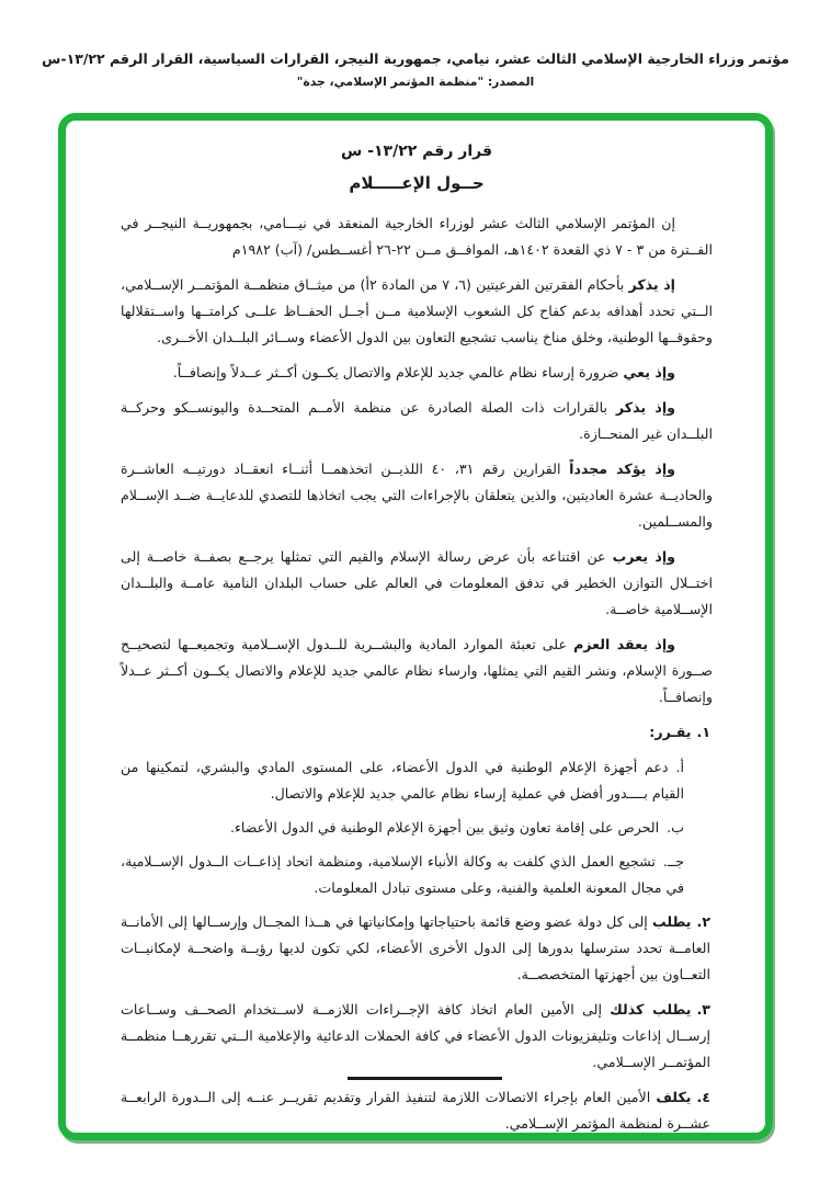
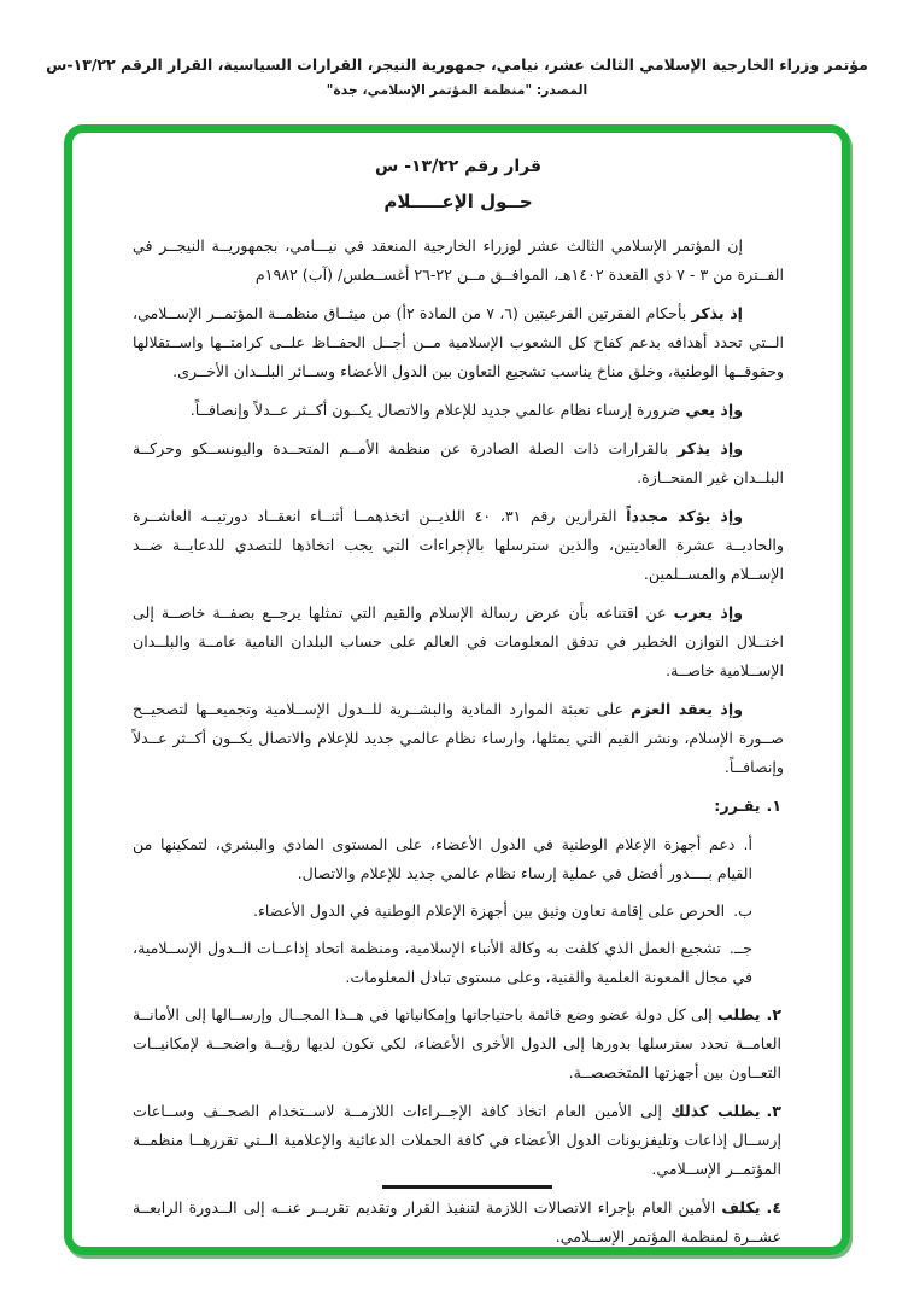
  مؤتمر وزراء الخارجية الإسلامي الثالث عشر، نيامي، جمهورية النيجر، القرارات السياسية، القرار الرقم ١٣/٢٢-س
  المصدر: "منظمة المؤتمر الإسلامي، جدة"
  قرار رقم ١٣/٢٢- س
  حــول الإعـــــلام
  إن المؤتمر الإسلامي الثالث عشر لوزراء الخارجية المنعقد في نيـــامي، بجمهوريــة النيجــر في الفــترة من ٣ - ٧ ذي القعدة ١٤٠٢هـ، الموافــق مــن ٢٢-٢٦ أغســطس/ (آب) ١٩٨٢م
  إذ يذكر بأحكام الفقرتين الفرعيتين (٦، ٧ من المادة ٢أ) من ميثــاق منظمــة المؤتمــر الإســلامي، الــتي تحدد أهدافه بدعم كفاح كل الشعوب الإسلامية مــن أجــل الحفــاظ علــى كرامتــها واســتقلالها وحقوقــها الوطنية، وخلق مناخ يناسب تشجيع التعاون بين الدول الأعضاء وســائر البلــدان الأخــرى.
  وإذ يعي ضرورة إرساء نظام عالمي جديد للإعلام والاتصال يكــون أكــثر عــدلاً وإنصافــاً.
  وإذ يذكر بالقرارات ذات الصلة الصادرة عن منظمة الأمــم المتحــدة واليونســكو وحركــة البلــدان غير المنحــازة.
- وإذ يؤكد مجدداً القرارين رقم ٣١، ٤٠ اللذيــن اتخذهمــا أثنــاء انعقــاد دورتيــه العاشــرة والحاديــة عشرة العاديتين، والذين يتعلقان بالإجراءات التي يجب اتخاذها للتصدي للدعايــة ضــد الإســلام والمســلمين.
+ وإذ يؤكد مجدداً القرارين رقم ٣١، ٤٠ اللذيــن اتخذهمــا أثنــاء انعقــاد دورتيــه العاشــرة والحاديــة عشرة العاديتين، والذين سترسلها بالإجراءات التي يجب اتخاذها للتصدي للدعايــة ضــد الإســلام والمســلمين.
  وإذ يعرب عن اقتناعه بأن عرض رسالة الإسلام والقيم التي تمثلها يرجــع بصفــة خاصــة إلى اختــلال التوازن الخطير في تدفق المعلومات في العالم على حساب البلدان النامية عامــة والبلــدان الإســلامية خاصــة.
  وإذ يعقد العزم على تعبئة الموارد المادية والبشــرية للــدول الإســلامية وتجميعــها لتصحيــح صــورة الإسلام، ونشر القيم التي يمثلها، وارساء نظام عالمي جديد للإعلام والاتصال يكــون أكــثر عــدلاً وإنصافــاً.
  ١.يقـرر:
  أ.دعم أجهزة الإعلام الوطنية في الدول الأعضاء، على المستوى المادي والبشري، لتمكينها من القيام بــــدور أفضل في عملية إرساء نظام عالمي جديد للإعلام والاتصال.
  ب.الحرص على إقامة تعاون وثيق بين أجهزة الإعلام الوطنية في الدول الأعضاء.
  جــ.تشجيع العمل الذي كلفت به وكالة الأنباء الإسلامية، ومنظمة اتحاد إذاعــات الــدول الإســلامية، في مجال المعونة العلمية والفنية، وعلى مستوى تبادل المعلومات.
  ٢.يطلب إلى كل دولة عضو وضع قائمة باحتياجاتها وإمكانياتها في هــذا المجــال وإرســالها إلى الأمانــة العامــة تحدد سترسلها بدورها إلى الدول الأخرى الأعضاء، لكي تكون لديها رؤيــة واضحــة لإمكانيــات التعــاون بين أجهزتها المتخصصــة.
  ٣.يطلب كذلك إلى الأمين العام اتخاذ كافة الإجــراءات اللازمــة لاســتخدام الصحــف وســاعات إرســال إذاعات وتليفزيونات الدول الأعضاء في كافة الحملات الدعائية والإعلامية الــتي تقررهــا منظمــة المؤتمــر الإســلامي.
  ٤.يكلف الأمين العام بإجراء الاتصالات اللازمة لتنفيذ القرار وتقديم تقريــر عنــه إلى الــدورة الرابعــة عشــرة لمنظمة المؤتمر الإســلامي.
